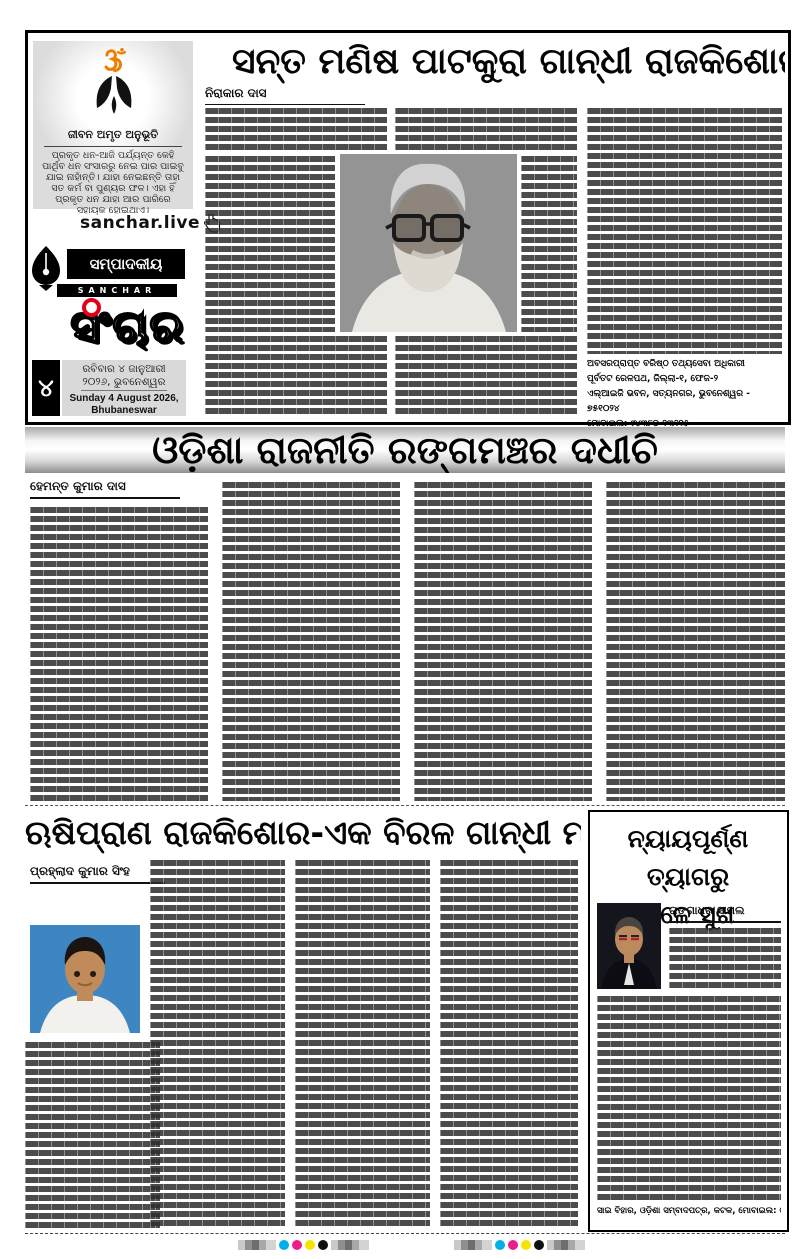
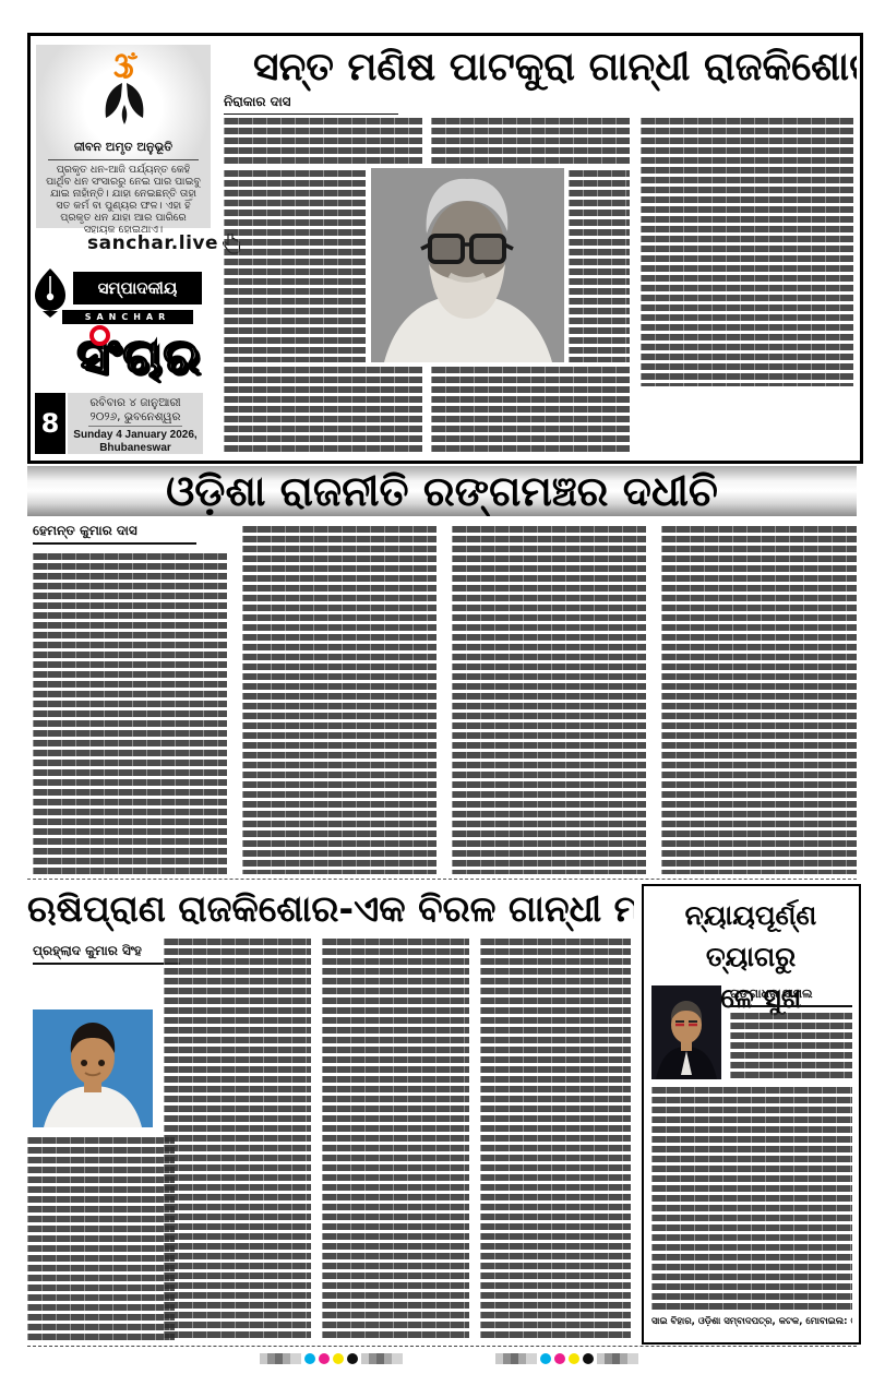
  ଜୀବନ ଅମୃତ ଅନୁଭୂତି
  ପ୍ରକୃତ ଧନ-ଆଜି ପର୍ଯ୍ୟନ୍ତ କେହି ପାର୍ଥିବ ଧନ ସଂସାରରୁ ନେଇ ପାର ପାଇବୁ ଯାଇ ନାହାଁନ୍ତି। ଯାହା ନେଇଛନ୍ତି ତାହା ସତ କର୍ମ ବା ପୁଣ୍ୟର ଫଳ। ଏହା ହିଁ ପ୍ରକୃତ ଧନ ଯାହା ଆର ପାରିରେ ସହାୟକ ହୋଇଥାଏ।
  sanchar.live
  ସମ୍ପାଦକୀୟ
  SANCHAR
  ସଂଚାର
- ୪
+ 8
  ରବିବାର ୪ ଜାନୁଆରୀ
  ୨୦୨୬, ଭୁବନେଶ୍ୱର
- Sunday 4 August 2026,
+ Sunday 4 January 2026,
  Bhubaneswar
  ସନ୍ତ ମଣିଷ ପାଟକୁରା ଗାନ୍ଧୀ ରାଜକିଶୋ
  ନିରାକାର ଦାସ
- ଅବସରପ୍ରାପ୍ତ ବରିଷ୍ଠ ତଥ୍ୟସେବା ଅଧିକାରୀ
- ପୂର୍ବତଟ ରେଳପଥ, ଜିଲ୍ଲା-୧, ଫେଜ-୨
- ଏଲ୍‌ଆଇଜି ଭବନ, ସତ୍ୟନଗର, ଭୁବନେଶ୍ୱର - ୭୫୧୦୨୪
- ମୋବାଇଲ: ୯୪୩୮୦ ୧୩୧୧୫
  ଓଡ଼ିଶା ରାଜନୀତି ରଙ୍ଗମଞ୍ଚର ଦଧୀଚି
  ହେମନ୍ତ କୁମାର ଦାସ
  ଋଷିପ୍ରାଣ ରାଜକିଶୋର-ଏକ ବିରଳ ଗାନ୍ଧୀ ମ
  ପ୍ରହ୍ଲାଦ କୁମାର ସିଂହ
  ନ୍ୟାୟପୂର୍ଣ୍ଣ ତ୍ୟାଗରୁ
  ଳେ ସୁଖ
  ଗଙ୍ଗାଧର ସାମଲ
  ସାଇ ବିହାର, ଓଡ଼ିଶା ସମ୍ବାଦପତ୍ର, କଟକ, ମୋବାଇଲ:
